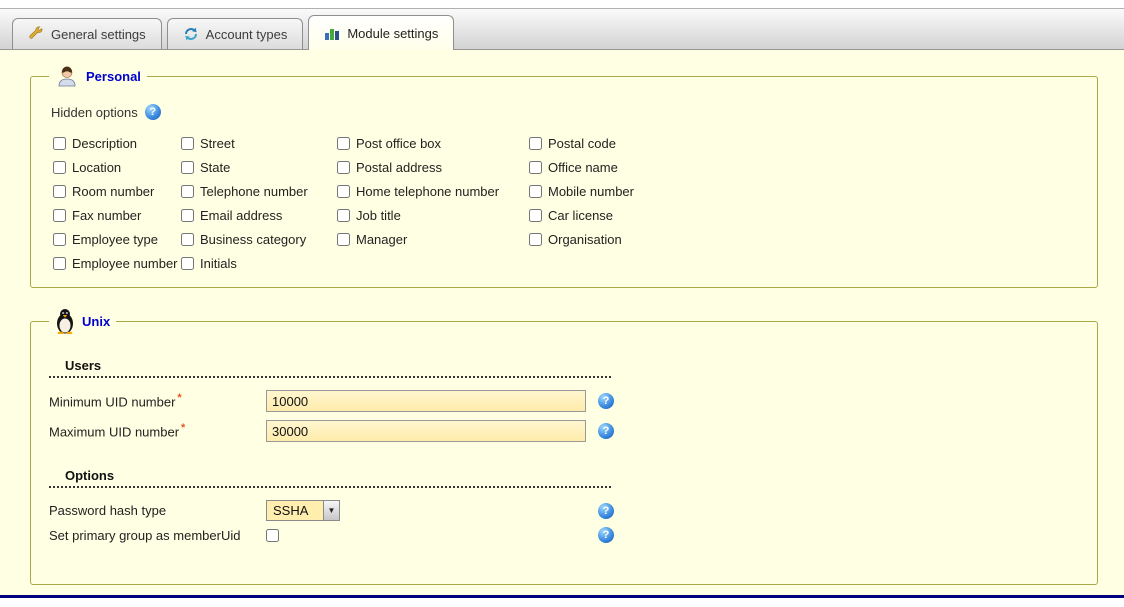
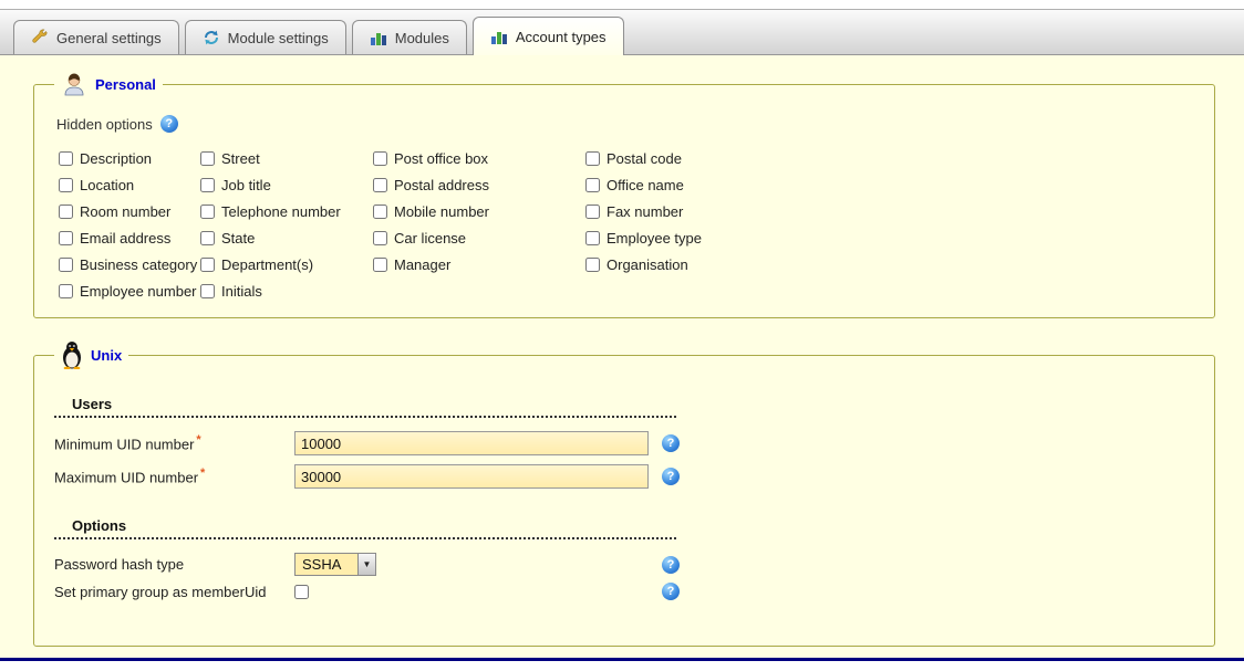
  General settings
- Account types
+ Module settings
+ Modules
- Module settings
+ Account types
  Personal
  Hidden options
  ?
  Description
  Street
  Post office box
  Postal code
  Location
- State
+ Job title
  Postal address
  Office name
  Room number
  Telephone number
- Home telephone number
  Mobile number
  Fax number
  Email address
- Job title
+ State
  Car license
  Employee type
  Business category
+ Department(s)
  Manager
  Organisation
  Employee number
  Initials
  Unix
  Users
  Minimum UID number *
  10000
  ?
  Maximum UID number *
  30000
  ?
  Options
  Password hash type
  SSHA
  ▼
  ?
  Set primary group as memberUid
  ?
